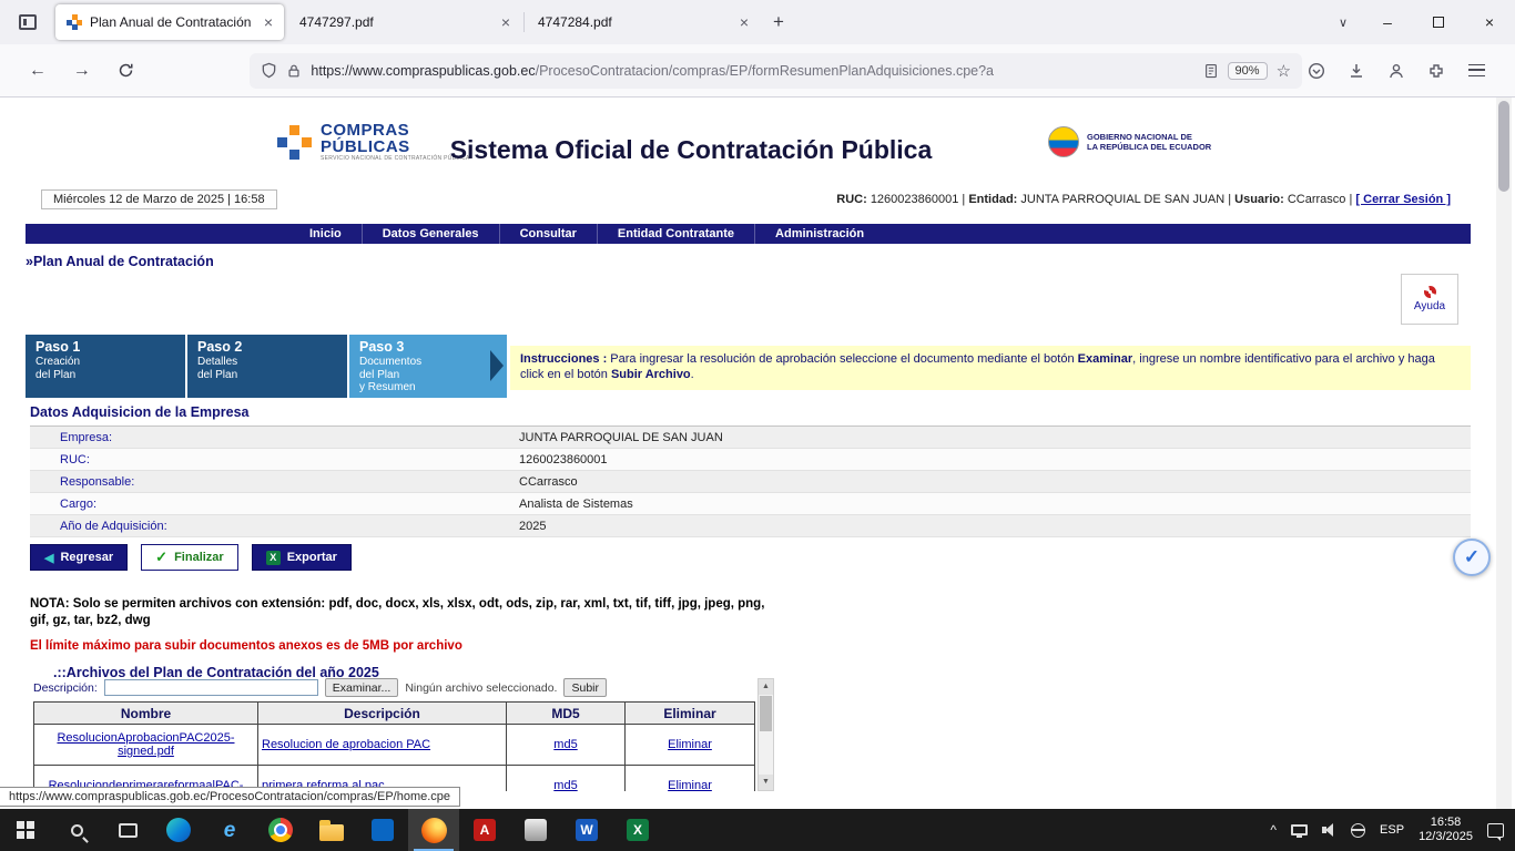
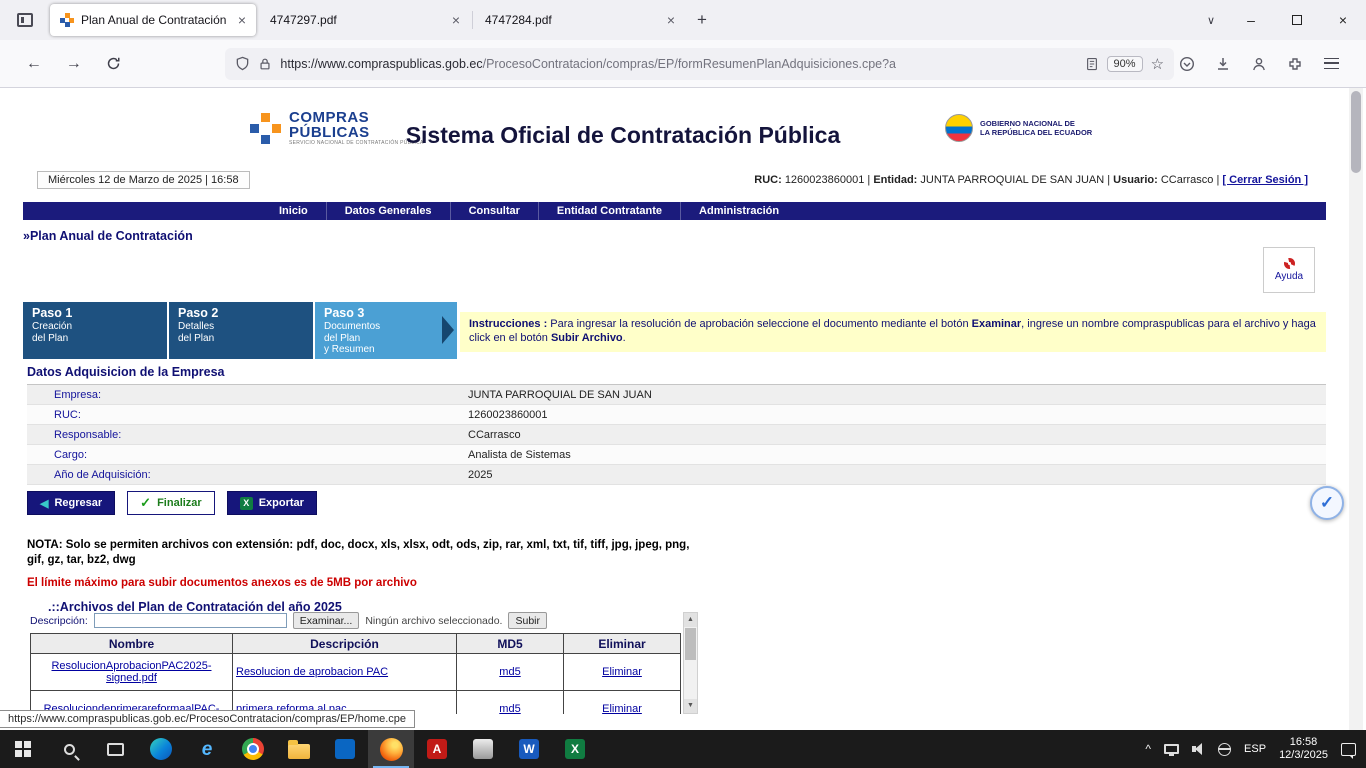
  Plan Anual de Contratación
  ×
  4747297.pdf
  ×
  4747284.pdf
  ×
  +
  ∨
  –
  ×
  ←
  →
  https://www.compraspublicas.gob.ec/ProcesoContratacion/compras/EP/formResumenPlanAdquisiciones.cpe?a
  90%
  ☆
  COMPRAS
  PÚBLICAS
  Sistema Oficial de Contratación Pública
  GOBIERNO NACIONAL DE
  LA REPÚBLICA DEL ECUADOR
  Miércoles 12 de Marzo de 2025 | 16:58
  RUC: 1260023860001 | Entidad: JUNTA PARROQUIAL DE SAN JUAN | Usuario: CCarrasco | [ Cerrar Sesión ]
  Inicio
  Datos Generales
  Consultar
  Entidad Contratante
  Administración
  »Plan Anual de Contratación
  Ayuda
  Paso 1
  Creación
  del Plan
  Paso 2
  Detalles
  del Plan
  Paso 3
  Documentos
  del Plan
  y Resumen
- Instrucciones : Para ingresar la resolución de aprobación seleccione el documento mediante el botón Examinar, ingrese un nombre identificativo para el archivo y haga click en el botón Subir Archivo.
+ Instrucciones : Para ingresar la resolución de aprobación seleccione el documento mediante el botón Examinar, ingrese un nombre compraspublicas para el archivo y haga click en el botón Subir Archivo.
  Datos Adquisicion de la Empresa
  Empresa:
  JUNTA PARROQUIAL DE SAN JUAN
  RUC:
  1260023860001
  Responsable:
  CCarrasco
  Cargo:
  Analista de Sistemas
  Año de Adquisición:
  2025
  ◀
  Regresar
  ✓
  Finalizar
  X
  Exportar
  NOTA: Solo se permiten archivos con extensión: pdf, doc, docx, xls, xlsx, odt, ods, zip, rar, xml, txt, tif, tiff, jpg, jpeg, png, gif, gz, tar, bz2, dwg
  El límite máximo para subir documentos anexos es de 5MB por archivo
  .::Archivos del Plan de Contratación del año 2025
  Descripción:
  Examinar...
  Ningún archivo seleccionado.
  Subir
  Nombre	Descripción	MD5	Eliminar
  ResolucionAprobacionPAC2025-signed.pdf	Resolucion de aprobacion PAC	md5	Eliminar
  ResoluciondeprimerareformaalPAC-	primera reforma al pac	md5	Eliminar
  https://www.compraspublicas.gob.ec/ProcesoContratacion/compras/EP/home.cpe
  ✓
  e
  A
  W
  X
  ^
  ESP
  16:58
  12/3/2025
